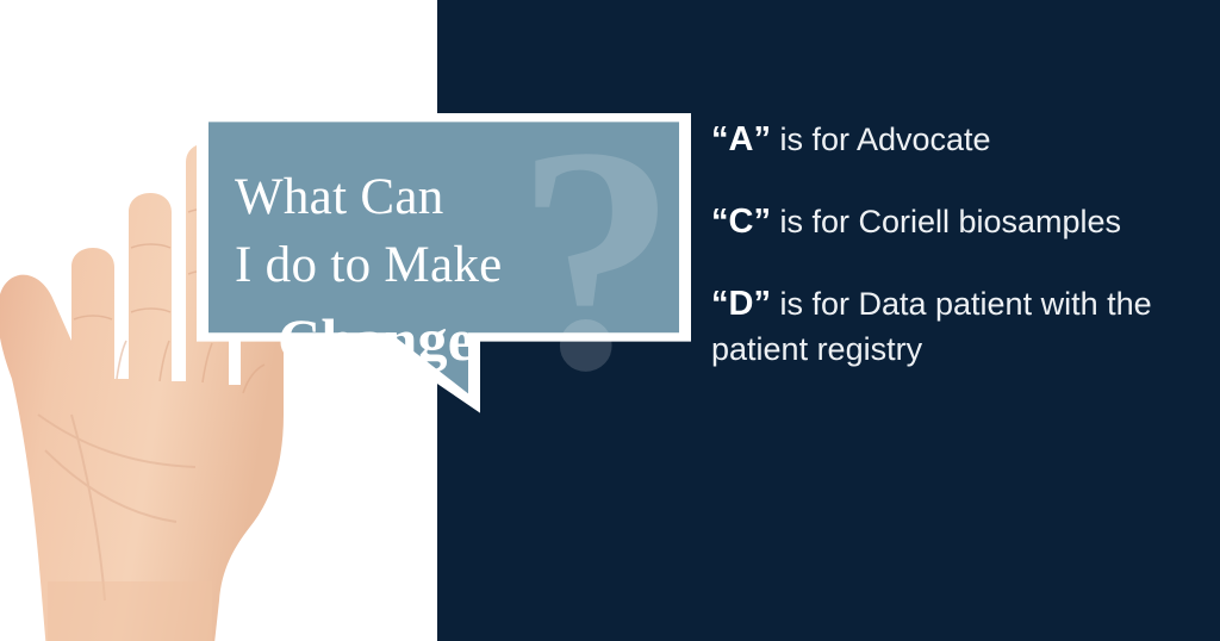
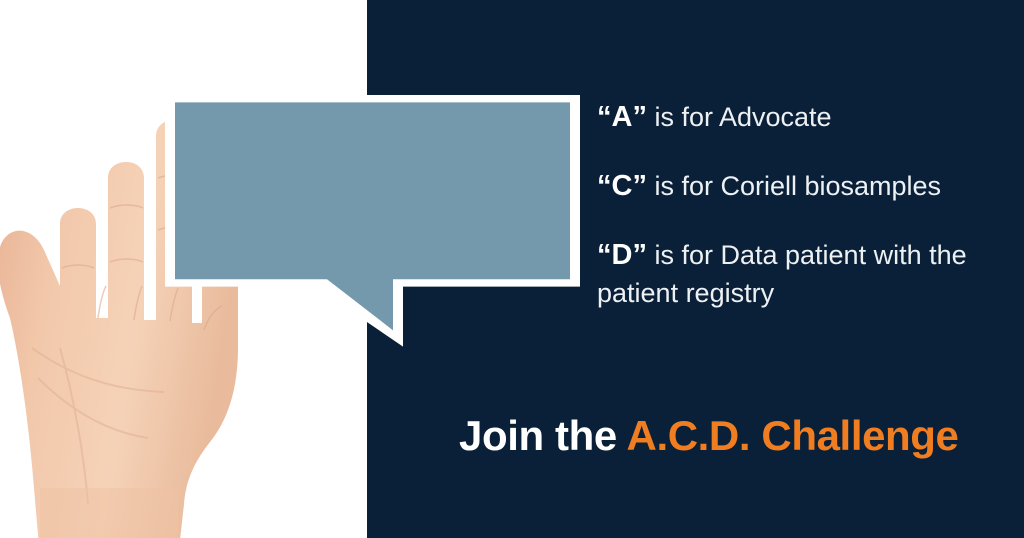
- ?
- What Can
- I do to Make
- Change
  “A” is for Advocate
  “C” is for Coriell biosamples
  “D” is for Data patient with the patient registry
+ Join the A.C.D. Challenge
